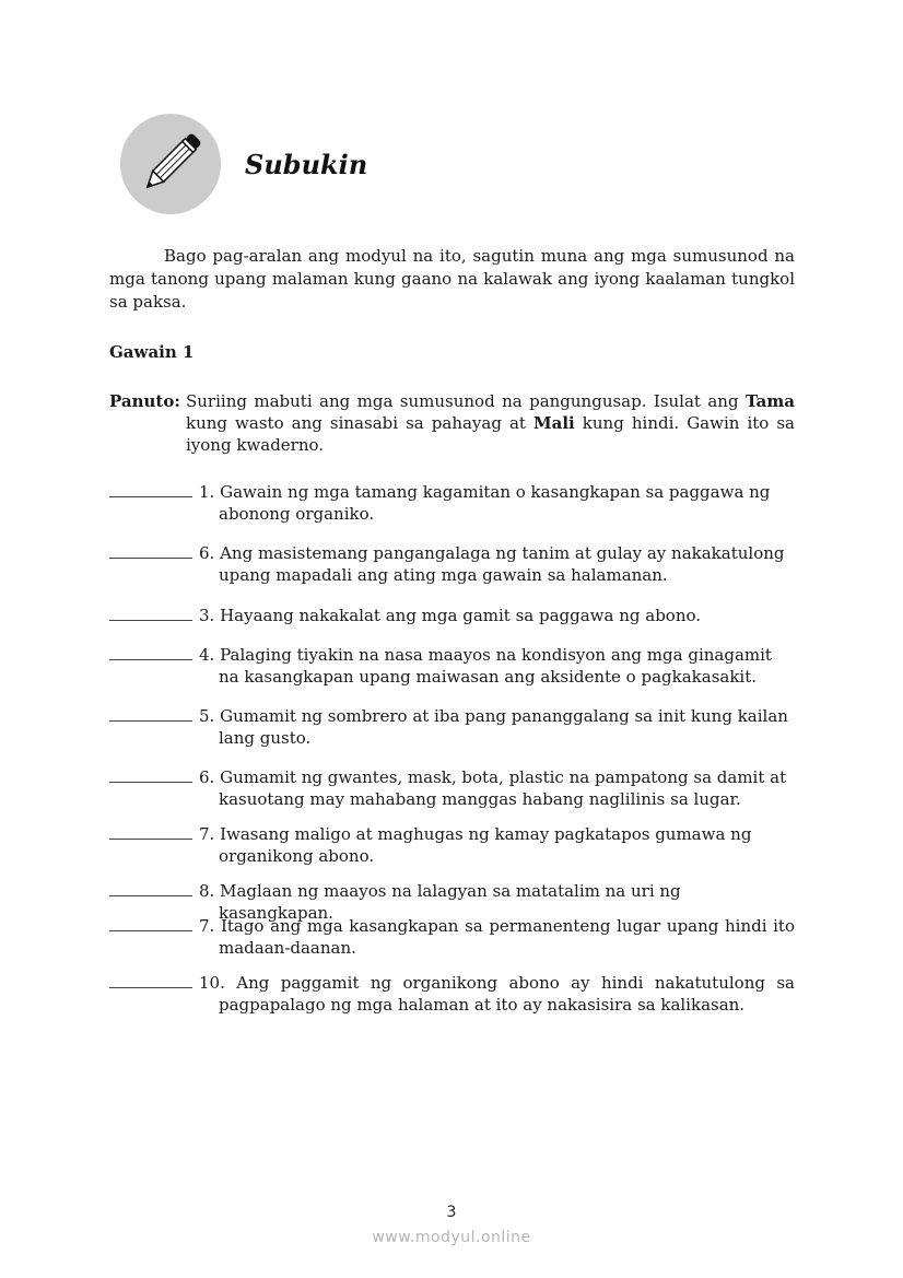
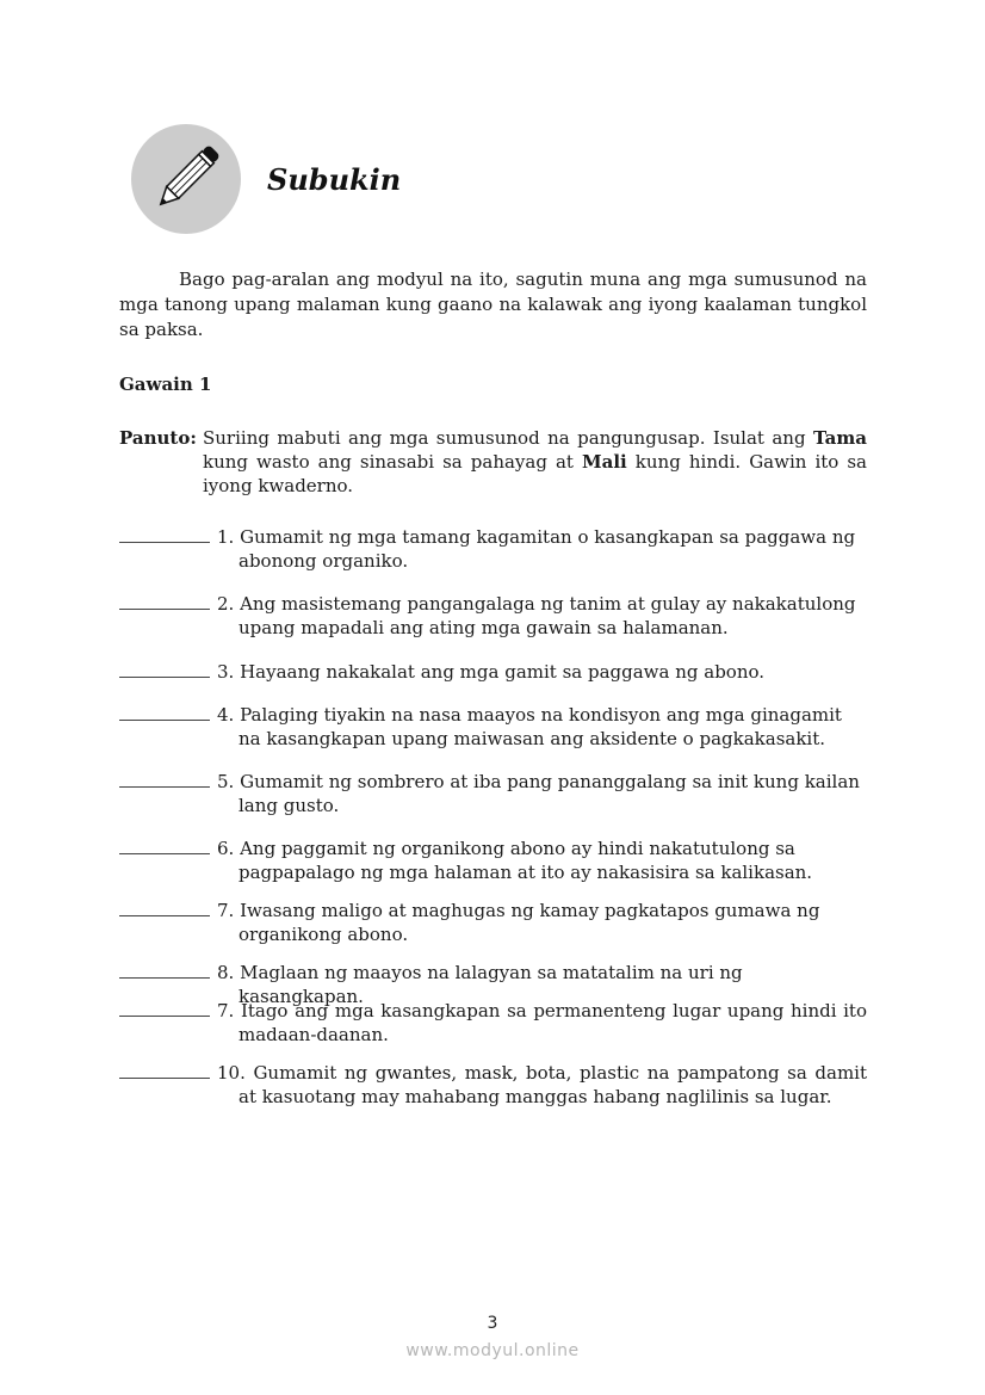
  Subukin
  Bago pag-aralan ang modyul na ito, sagutin muna ang mga sumusunod na mga tanong upang malaman kung gaano na kalawak ang iyong kaalaman tungkol sa paksa.
  Gawain 1
  Panuto:
  Suriing mabuti ang mga sumusunod na pangungusap. Isulat ang Tama kung wasto ang sinasabi sa pahayag at Mali kung hindi. Gawin ito sa iyong kwaderno.
- 1. Gawain ng mga tamang kagamitan o kasangkapan sa paggawa ng abonong organiko.
+ 1. Gumamit ng mga tamang kagamitan o kasangkapan sa paggawa ng abonong organiko.
- 6. Ang masistemang pangangalaga ng tanim at gulay ay nakakatulong upang mapadali ang ating mga gawain sa halamanan.
+ 2. Ang masistemang pangangalaga ng tanim at gulay ay nakakatulong upang mapadali ang ating mga gawain sa halamanan.
  3. Hayaang nakakalat ang mga gamit sa paggawa ng abono.
  4. Palaging tiyakin na nasa maayos na kondisyon ang mga ginagamit na kasangkapan upang maiwasan ang aksidente o pagkakasakit.
  5. Gumamit ng sombrero at iba pang pananggalang sa init kung kailan lang gusto.
- 6. Gumamit ng gwantes, mask, bota, plastic na pampatong sa damit at kasuotang may mahabang manggas habang naglilinis sa lugar.
+ 6. Ang paggamit ng organikong abono ay hindi nakatutulong sa pagpapalago ng mga halaman at ito ay nakasisira sa kalikasan.
  7. Iwasang maligo at maghugas ng kamay pagkatapos gumawa ng organikong abono.
  8. Maglaan ng maayos na lalagyan sa matatalim na uri ng kasangkapan.
  7. Itago ang mga kasangkapan sa permanenteng lugar upang hindi ito madaan-daanan.
- 10. Ang paggamit ng organikong abono ay hindi nakatutulong sa pagpapalago ng mga halaman at ito ay nakasisira sa kalikasan.
+ 10. Gumamit ng gwantes, mask, bota, plastic na pampatong sa damit at kasuotang may mahabang manggas habang naglilinis sa lugar.
  3
  www.modyul.online
